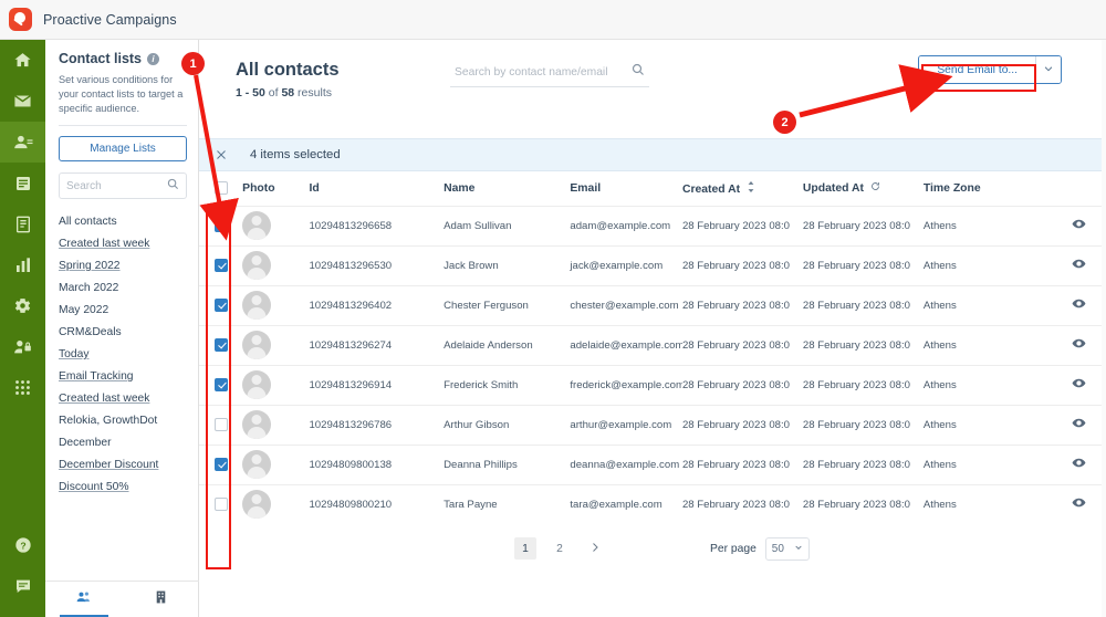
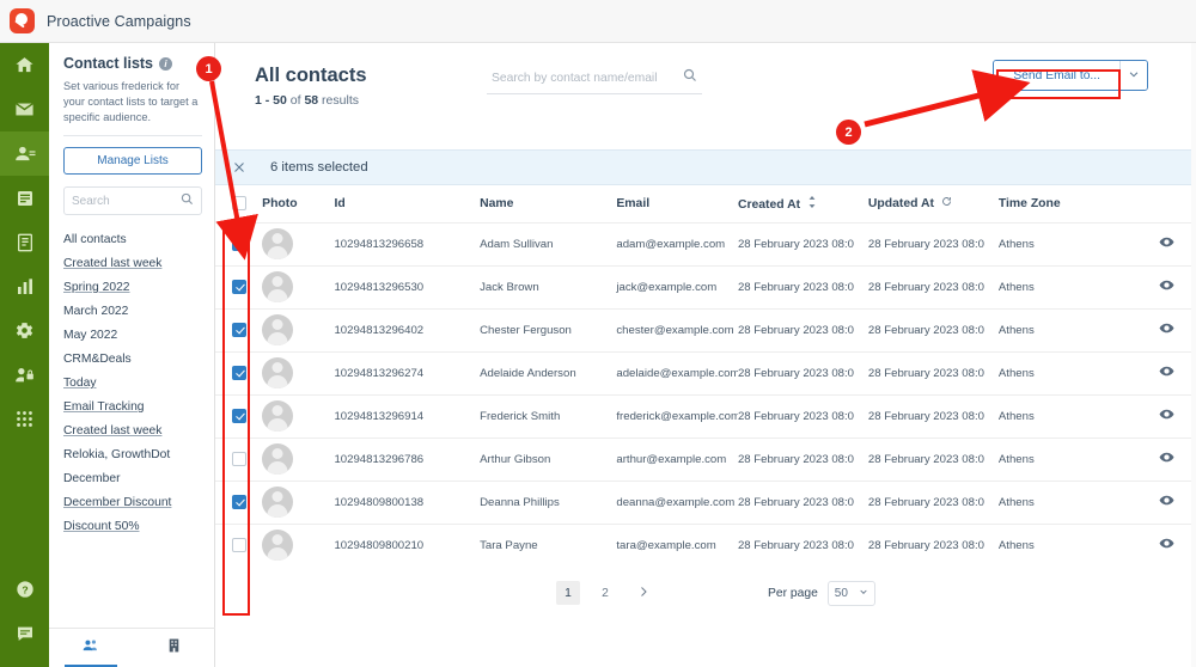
  Proactive Campaigns
  ?
  Contact lists
  i
- Set various conditions for your contact lists to target a specific audience.
+ Set various frederick for your contact lists to target a specific audience.
  Manage Lists
  Search
  All contacts
  Created last week
  Spring 2022
  March 2022
  May 2022
  CRM&Deals
  Today
  Email Tracking
  Created last week
  Relokia, GrowthDot
  December
  December Discount
  Discount 50%
  All contacts
  1 - 50 of 58 results
  Search by contact name/email
  Send Email to...
- 4 items selected
+ 6 items selected
  	Photo	Id	Name	Email	Created At	Updated At	Time Zone
  		10294813296658	Adam Sullivan	adam@example.com	28 February 2023 08:0	28 February 2023 08:0	Athens
  		10294813296530	Jack Brown	jack@example.com	28 February 2023 08:0	28 February 2023 08:0	Athens
  		10294813296402	Chester Ferguson	chester@example.com	28 February 2023 08:0	28 February 2023 08:0	Athens
  		10294813296274	Adelaide Anderson	adelaide@example.com	28 February 2023 08:0	28 February 2023 08:0	Athens
  		10294813296914	Frederick Smith	frederick@example.com	28 February 2023 08:0	28 February 2023 08:0	Athens
  		10294813296786	Arthur Gibson	arthur@example.com	28 February 2023 08:0	28 February 2023 08:0	Athens
  		10294809800138	Deanna Phillips	deanna@example.com	28 February 2023 08:0	28 February 2023 08:0	Athens
  		10294809800210	Tara Payne	tara@example.com	28 February 2023 08:0	28 February 2023 08:0	Athens
  1
  2
  Per page
  50
  1
  2
